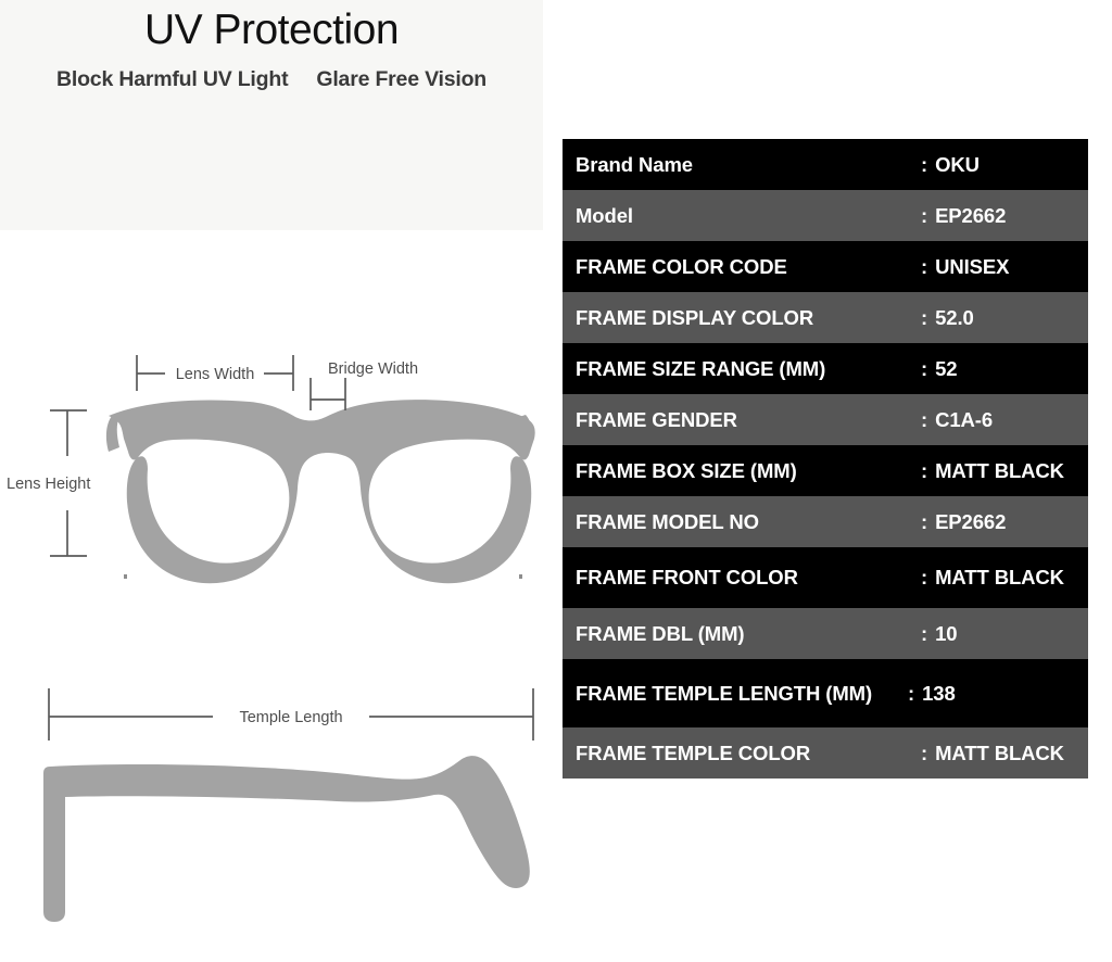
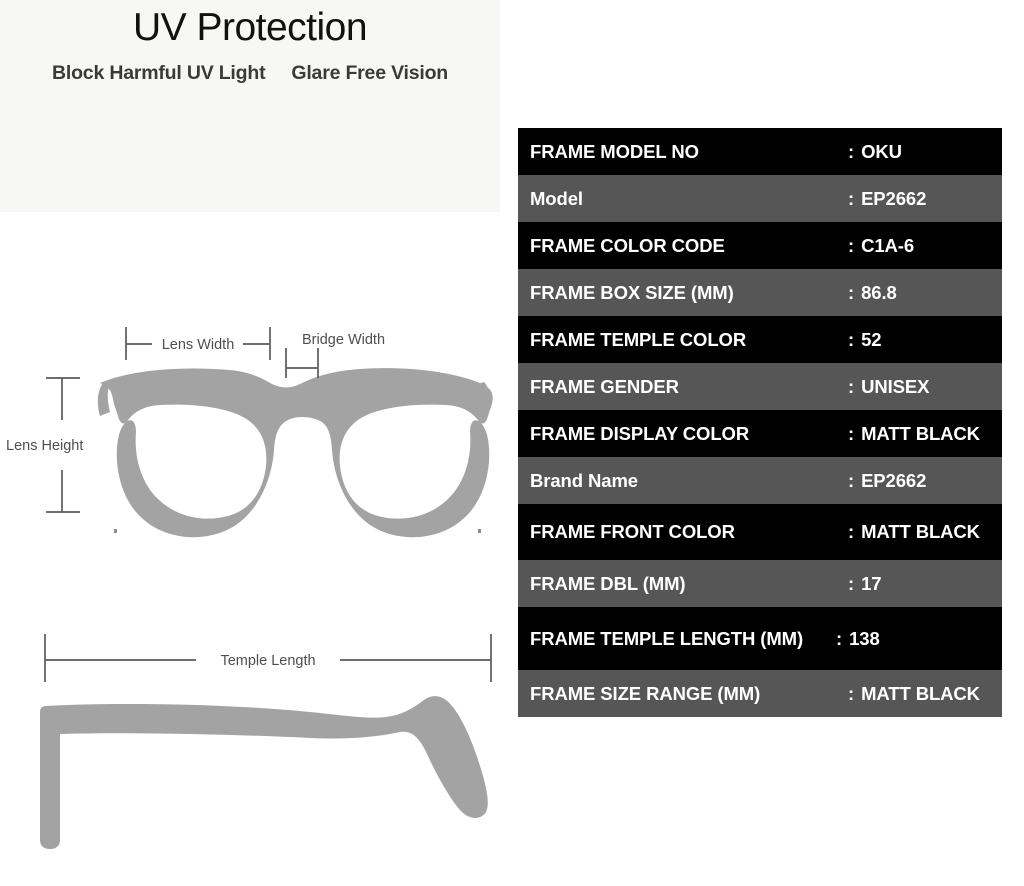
  UV Protection
  Block Harmful UV Light
  Glare Free Vision
  Lens Width
  Bridge Width
  Lens Height
  Temple Length
- Brand Name
+ FRAME MODEL NO
  : OKU
  Model
  : EP2662
  FRAME COLOR CODE
- : UNISEX
+ : C1A-6
- FRAME DISPLAY COLOR
+ FRAME BOX SIZE (MM)
- : 52.0
+ : 86.8
- FRAME SIZE RANGE (MM)
+ FRAME TEMPLE COLOR
  : 52
  FRAME GENDER
- : C1A-6
+ : UNISEX
- FRAME BOX SIZE (MM)
+ FRAME DISPLAY COLOR
  : MATT BLACK
- FRAME MODEL NO
+ Brand Name
  : EP2662
  FRAME FRONT COLOR
  : MATT BLACK
  FRAME DBL (MM)
- : 10
+ : 17
  FRAME TEMPLE LENGTH (MM)
  : 138
- FRAME TEMPLE COLOR
+ FRAME SIZE RANGE (MM)
  : MATT BLACK
